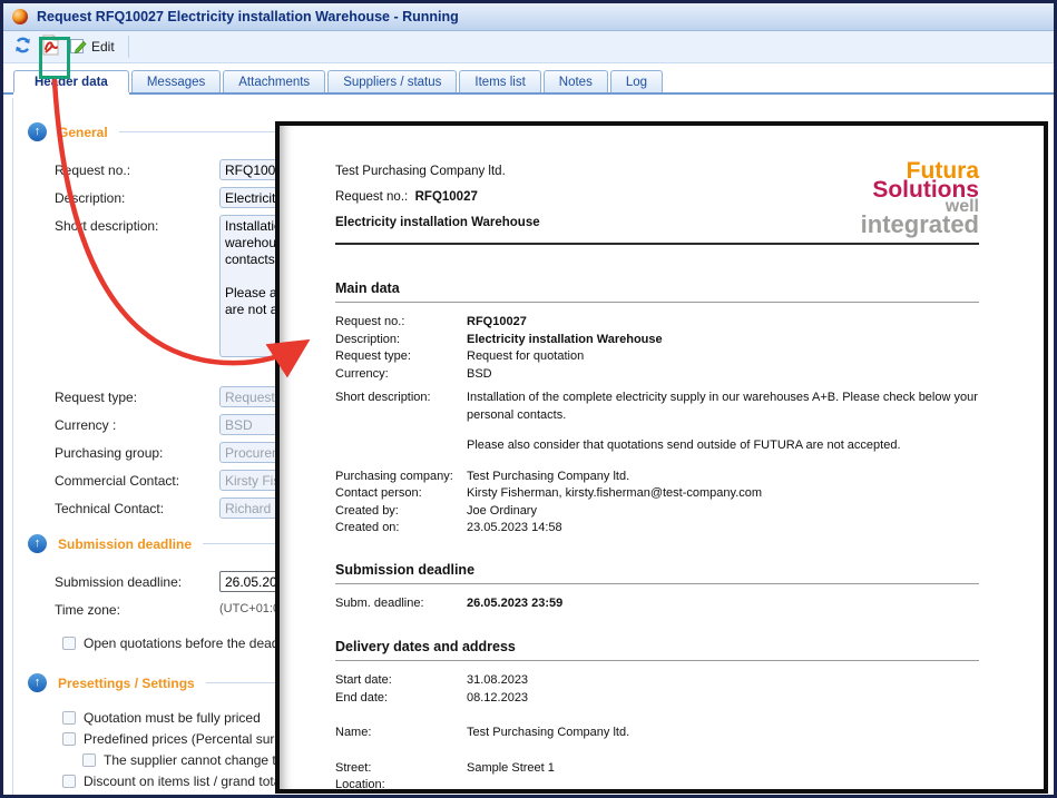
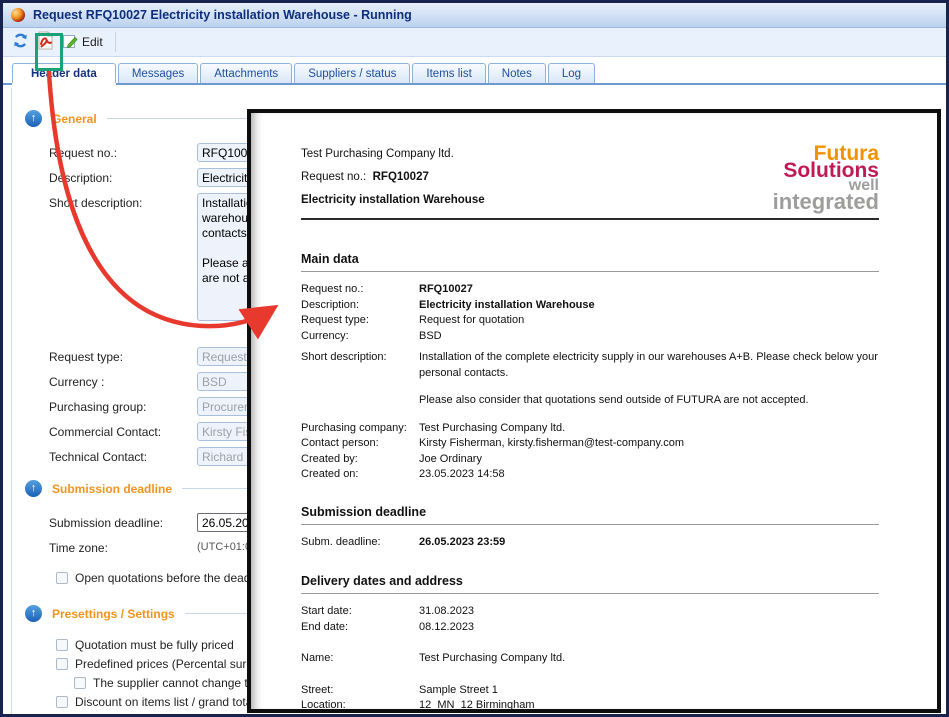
  Request RFQ10027 Electricity installation Warehouse - Running
  Edit
  Heder data
  Messages
  Attachments
  Suppliers / status
  Items list
  Notes
  Log
  ↑
  General
  Request no.:
  RFQ100
  Description:
  Shot description:
  Request type:
  Currency :
  BSD
  Purchasing group:
  Commercial Contact:
  Technical Contact:
  Richard
  ↑
  Submission deadline
  Submission deadline:
  Time zone:
  (UTC+01:
  Open quotations before the dea
  ↑
  Presettings / Settings
  Quotation must be fully priced
  Predefined prices (Percental sur
  The supplier cannot change
  Discount on items list / grand tot
  Test Purchasing Company ltd.
  Request no.: RFQ10027
  Electricity installation Warehouse
  Futura
  Solutions
  well
  integrated
  Main data
  Request no.:
  RFQ10027
  Description:
  Electricity installation Warehouse
  Request type:
  Request for quotation
  Currency:
  BSD
  Short description:
  Installation of the complete electricity supply in our warehouses A+B. Please check below your personal contacts.
  Please also consider that quotations send outside of FUTURA are not accepted.
  Purchasing company:
  Test Purchasing Company ltd.
  Contact person:
  Kirsty Fisherman, kirsty.fisherman@test-company.com
  Created by:
  Joe Ordinary
  Created on:
  23.05.2023 14:58
  Submission deadline
  Subm. deadline:
  26.05.2023 23:59
  Delivery dates and address
  Start date:
  31.08.2023
  End date:
  08.12.2023
  Name:
  Test Purchasing Company ltd.
  Street:
  Sample Street 1
  Location:
+ 12_MN_12 Birmingham
